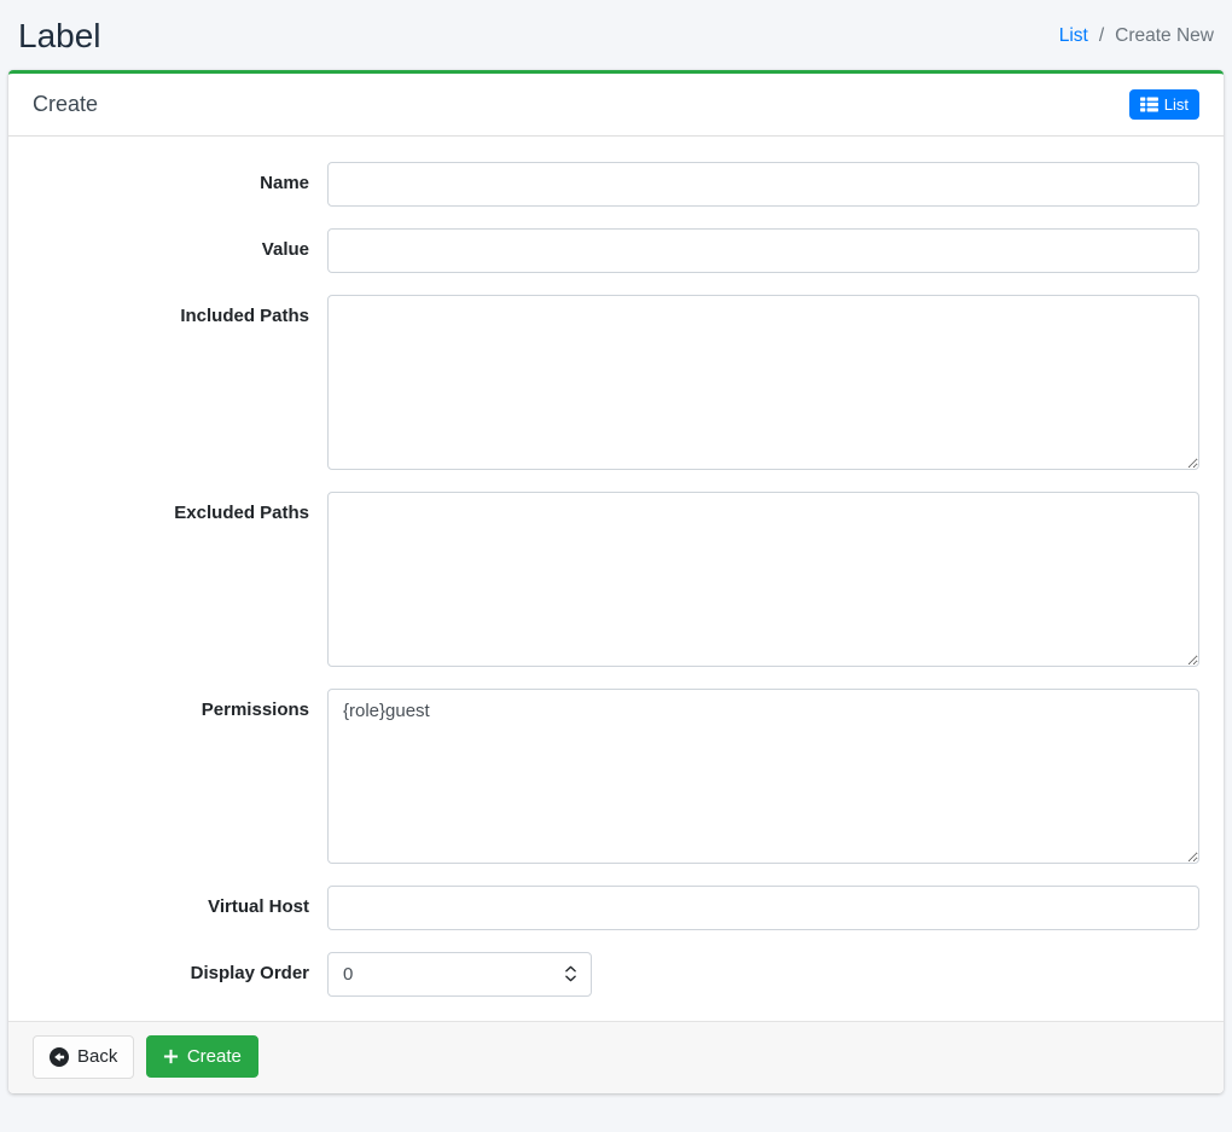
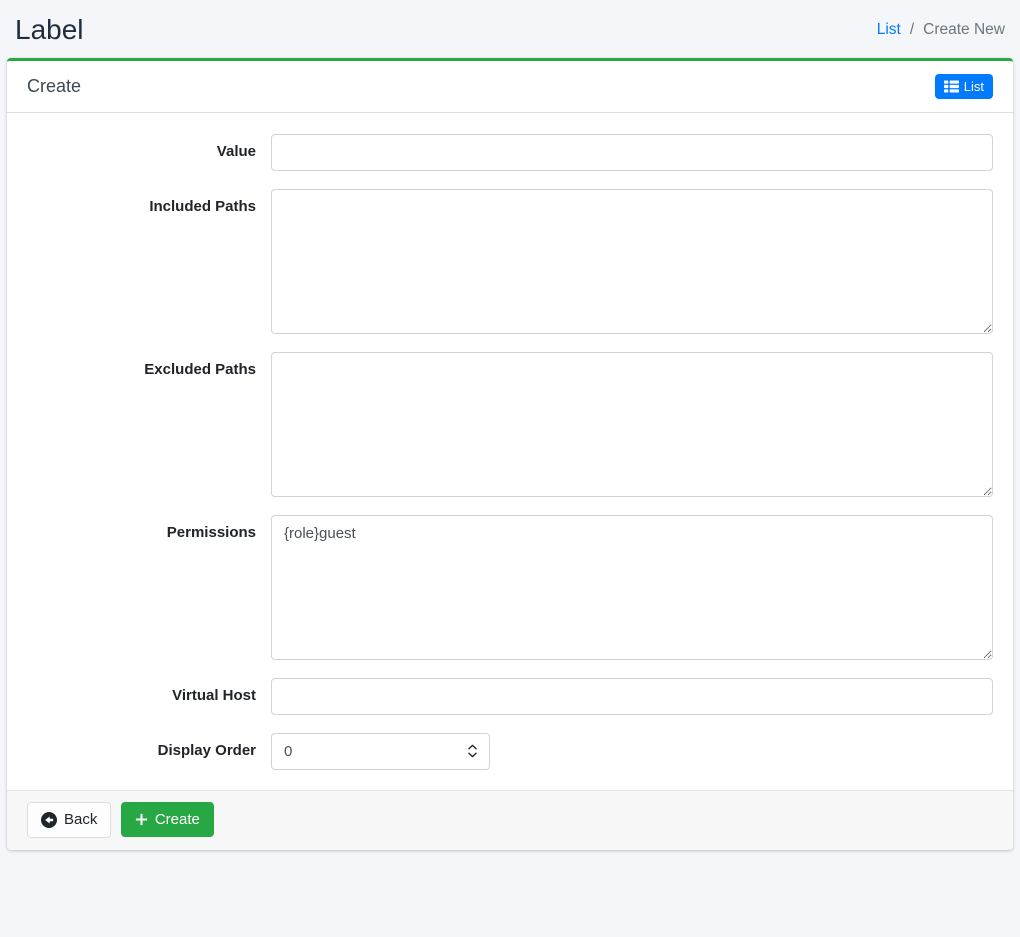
  Label
  List
  /
  Create New
  Create
  List
- Name
  Value
  Included Paths
  Excluded Paths
  Permissions
  {role}guest
  Virtual Host
  Display Order
  0
  Back
  Create
